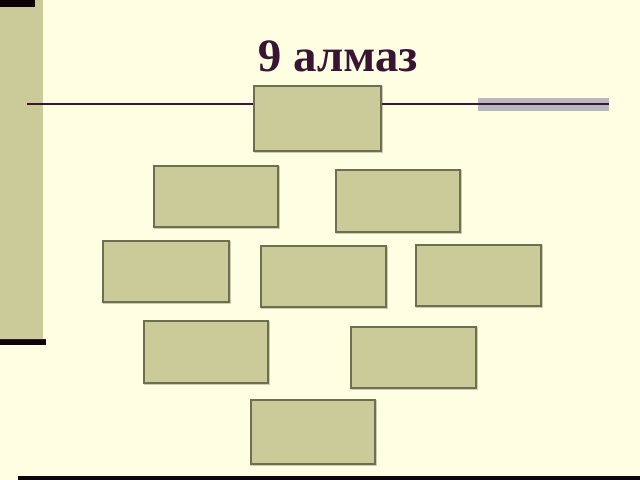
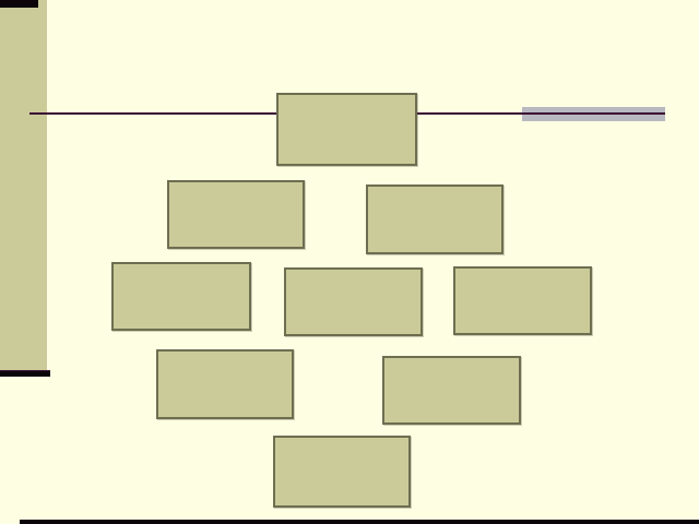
- 9 алмаз
